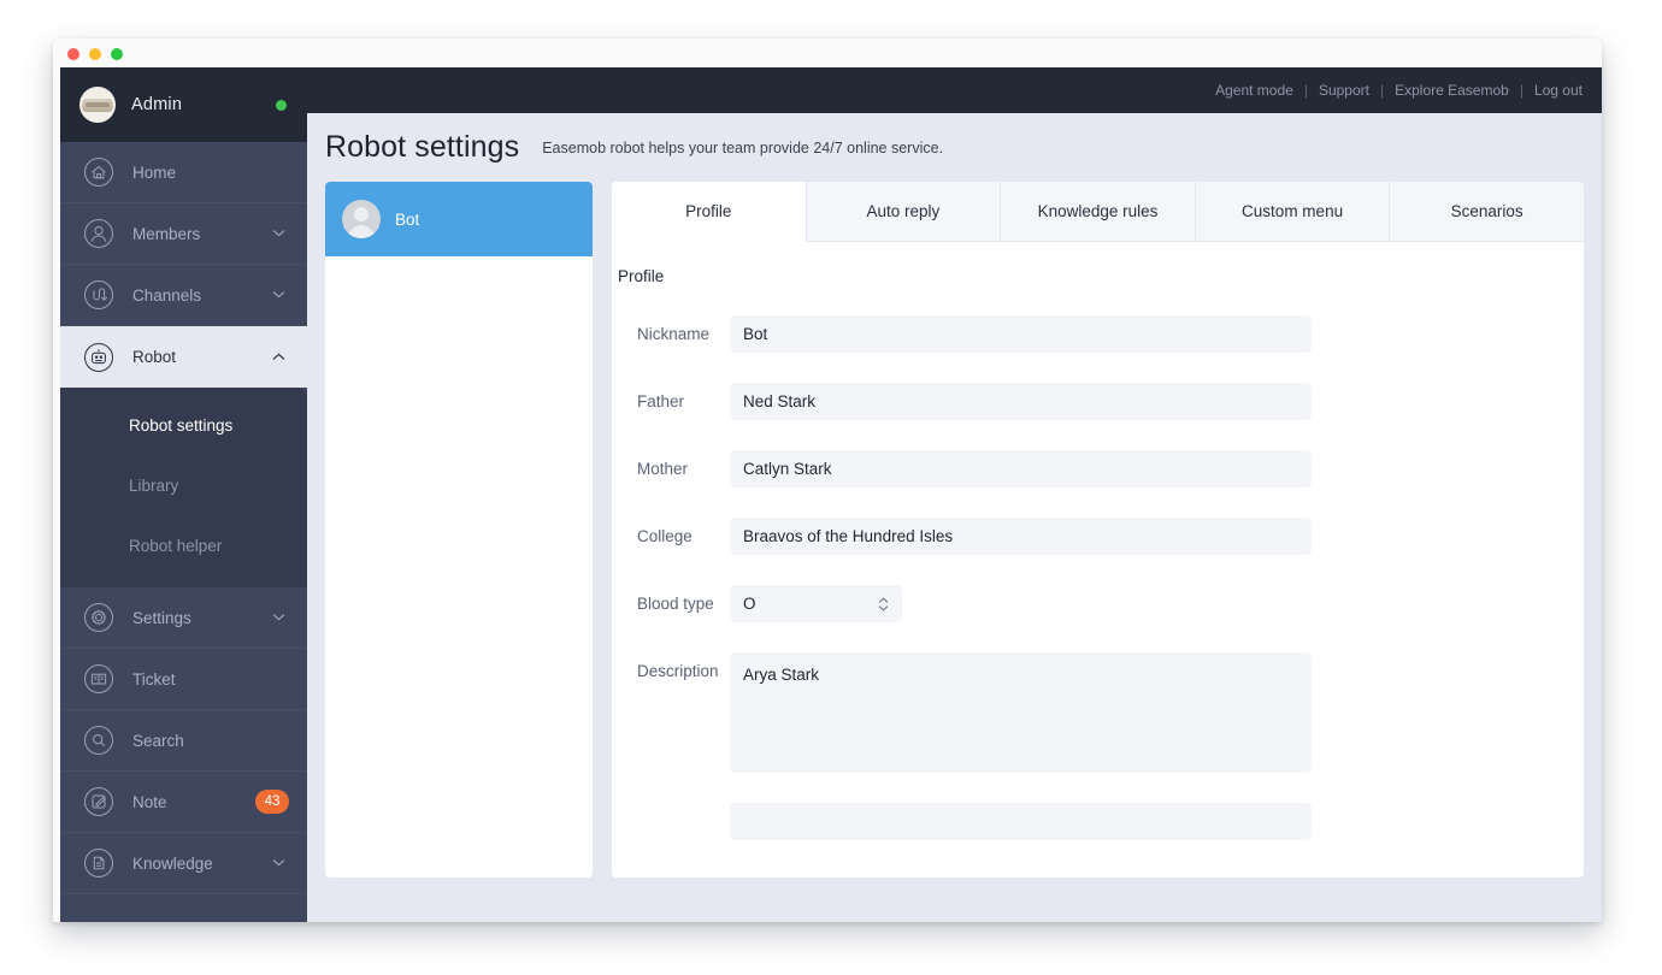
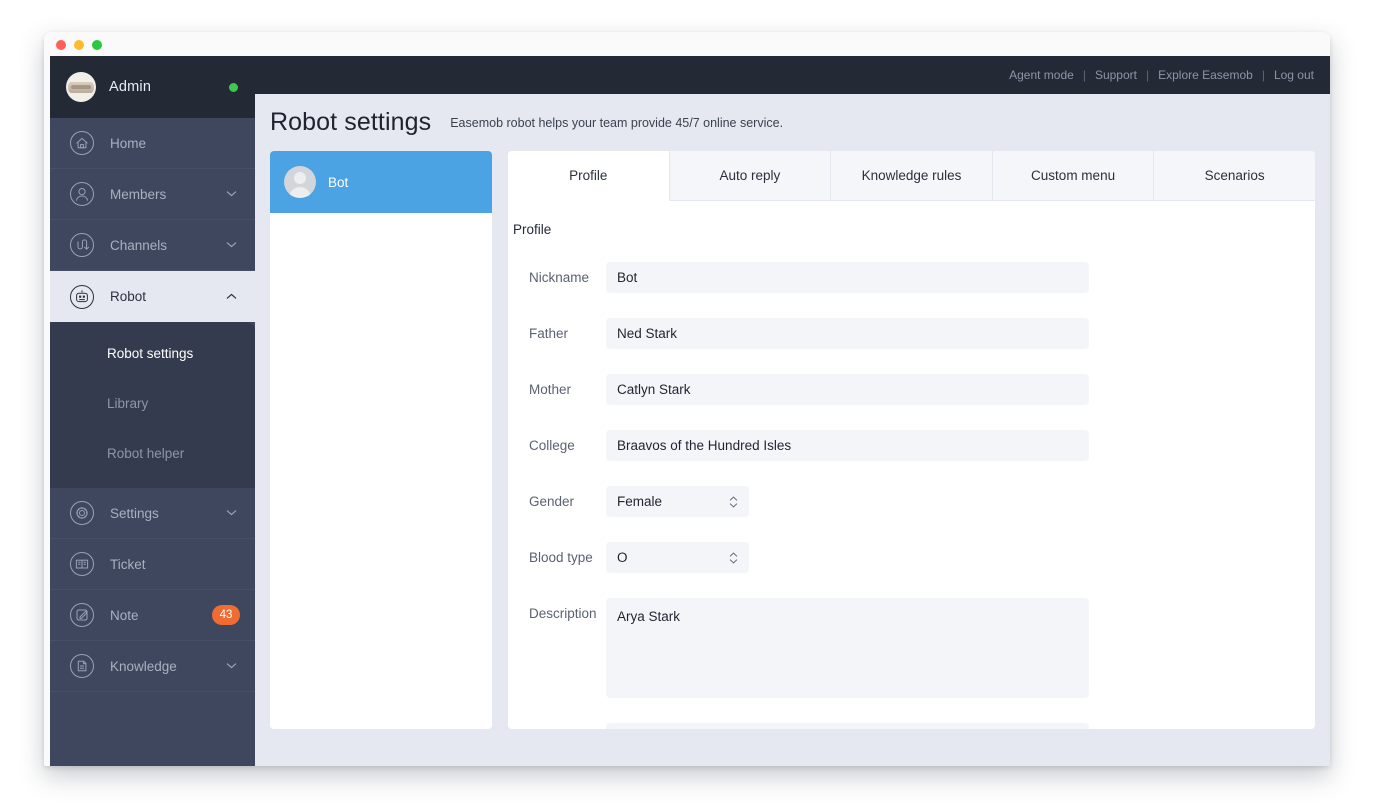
  Admin
  Home
  Members
  Channels
  Robot
  Robot settings
  Library
  Robot helper
  Settings
  Ticket
- Search
  Note
  43
  Knowledge
  Agent mode
  |
  Support
  |
  Explore Easemob
  |
  Log out
  Robot settings
- Easemob robot helps your team provide 24/7 online service.
+ Easemob robot helps your team provide 45/7 online service.
  Bot
  Profile
  Auto reply
  Knowledge rules
  Custom menu
  Scenarios
  Profile
  Nickname
  Bot
  Father
  Ned Stark
  Mother
  Catlyn Stark
  College
  Braavos of the Hundred Isles
+ Gender
+ Female
  Blood type
  O
  Description
  Arya Stark
